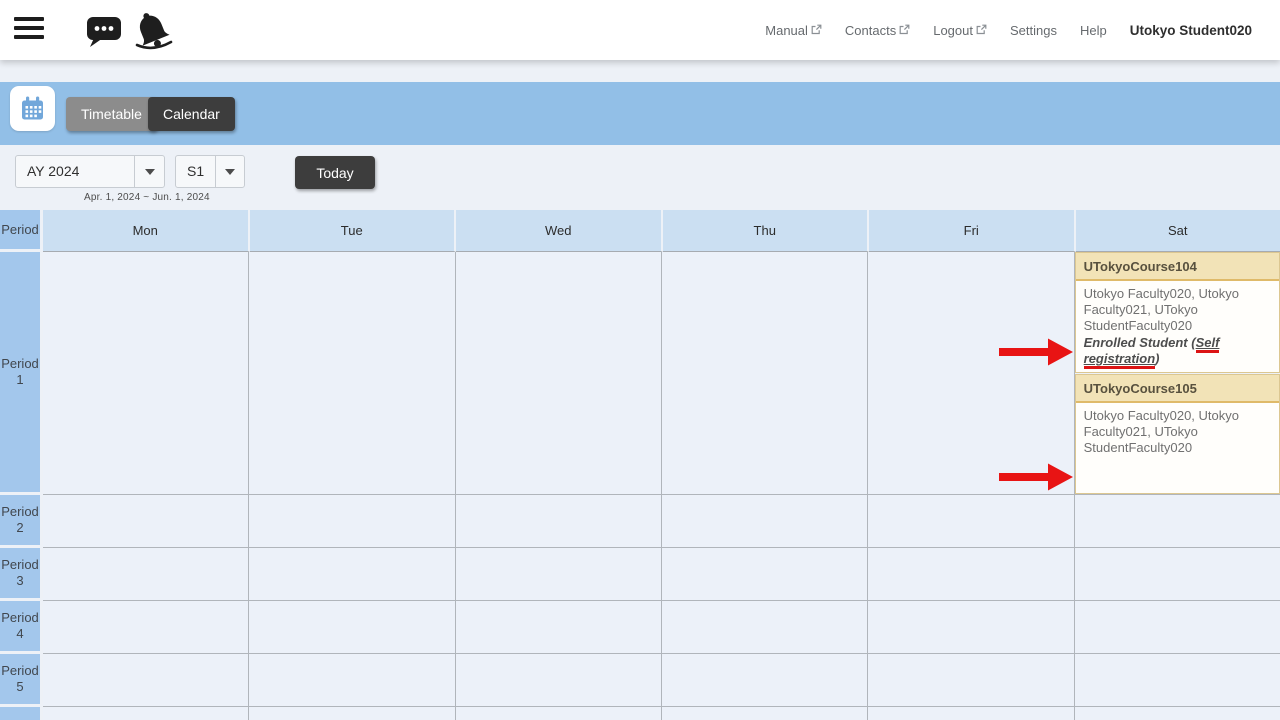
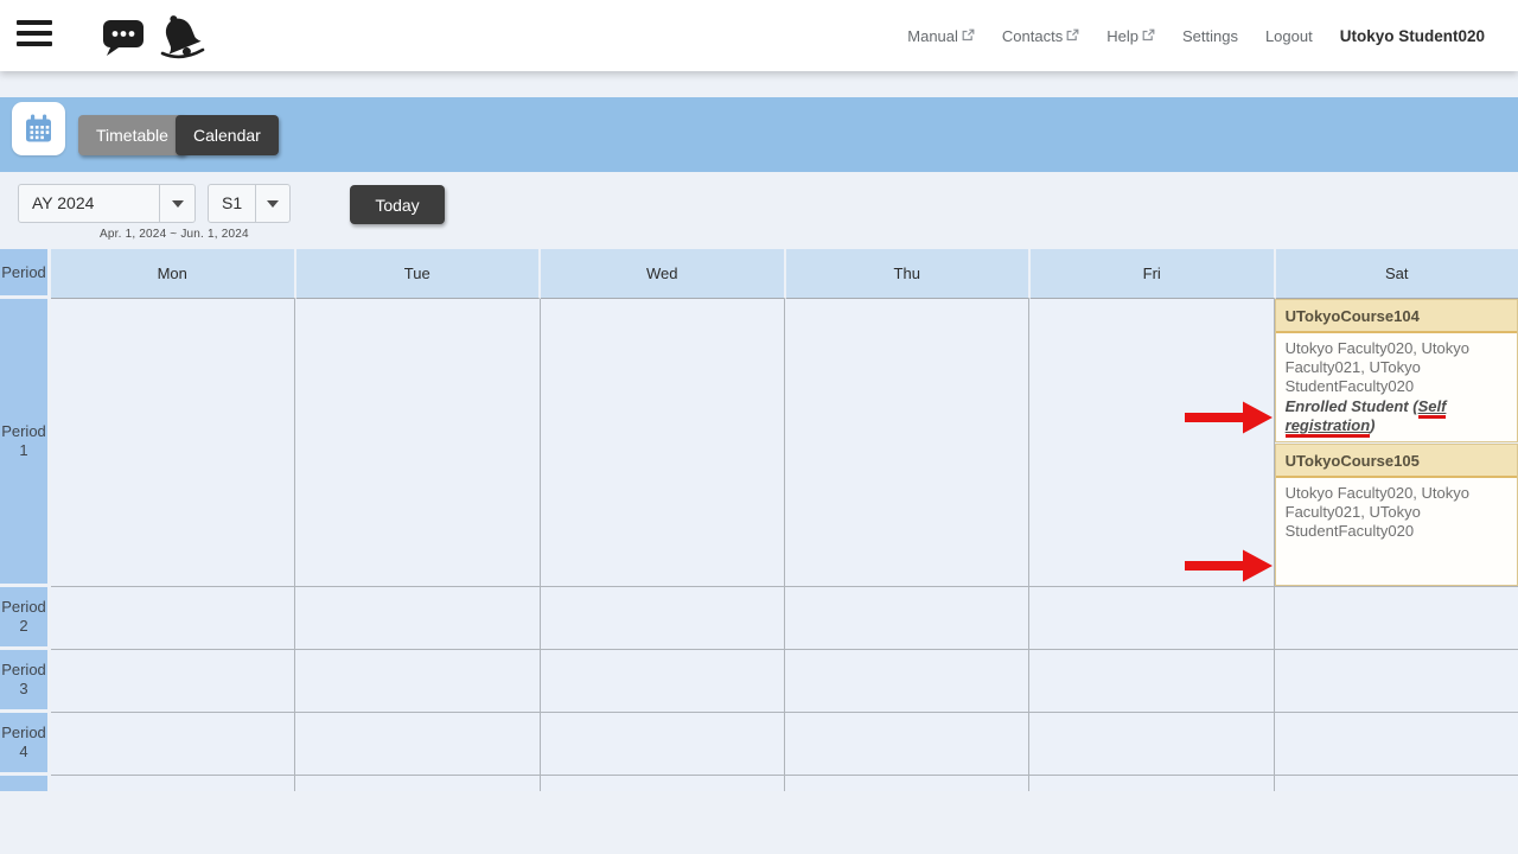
  Manual
  Contacts
- Logout
+ Help
  Settings
- Help
+ Logout
  Utokyo Student020
  Timetable
  Calendar
  AY 2024
  S1
  Apr. 1, 2024 ~ Jun. 1, 2024
  Today
  Period
  Mon
  Tue
  Wed
  Thu
  Fri
  Sat
  Period 1
  UTokyoCourse104
  Utokyo Faculty020, Utokyo Faculty021, UTokyo StudentFaculty020
  Enrolled Student (Self registration)
  UTokyoCourse105
  Utokyo Faculty020, Utokyo Faculty021, UTokyo StudentFaculty020
  Period 2
  Period 3
  Period 4
- Period 5
